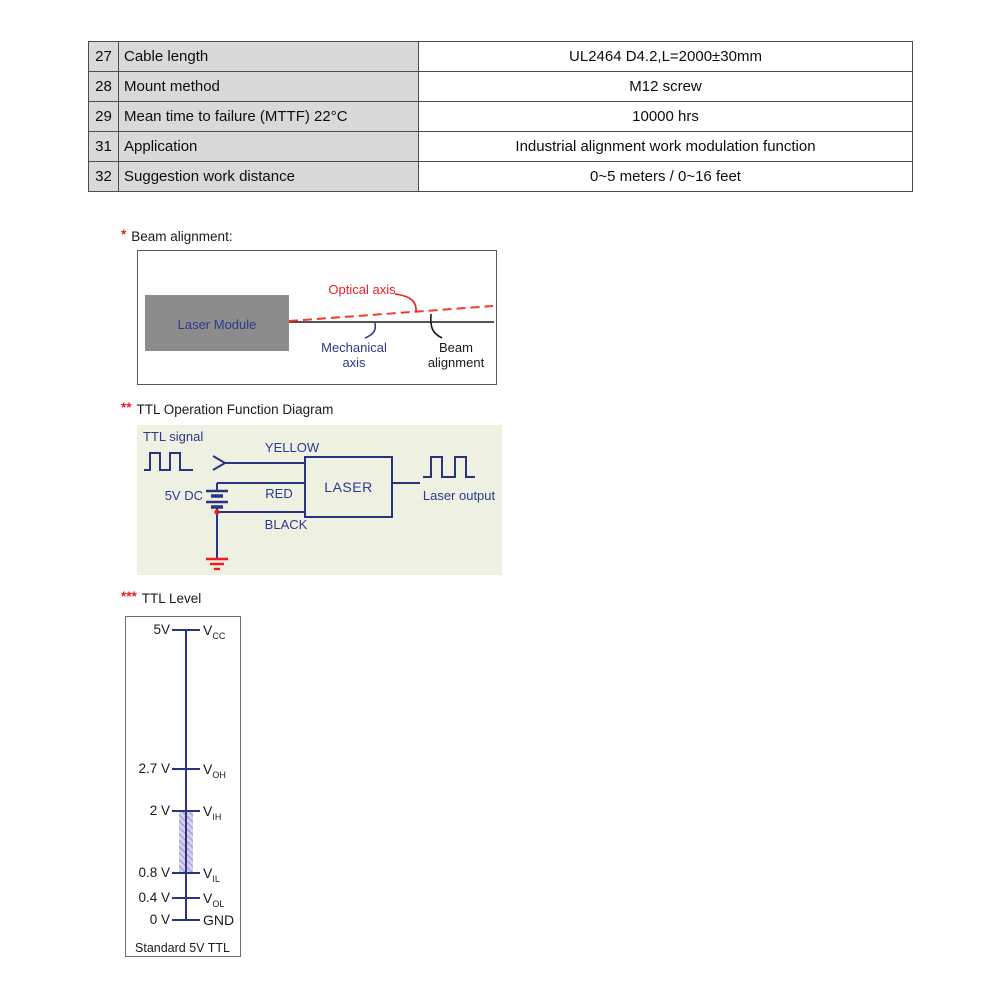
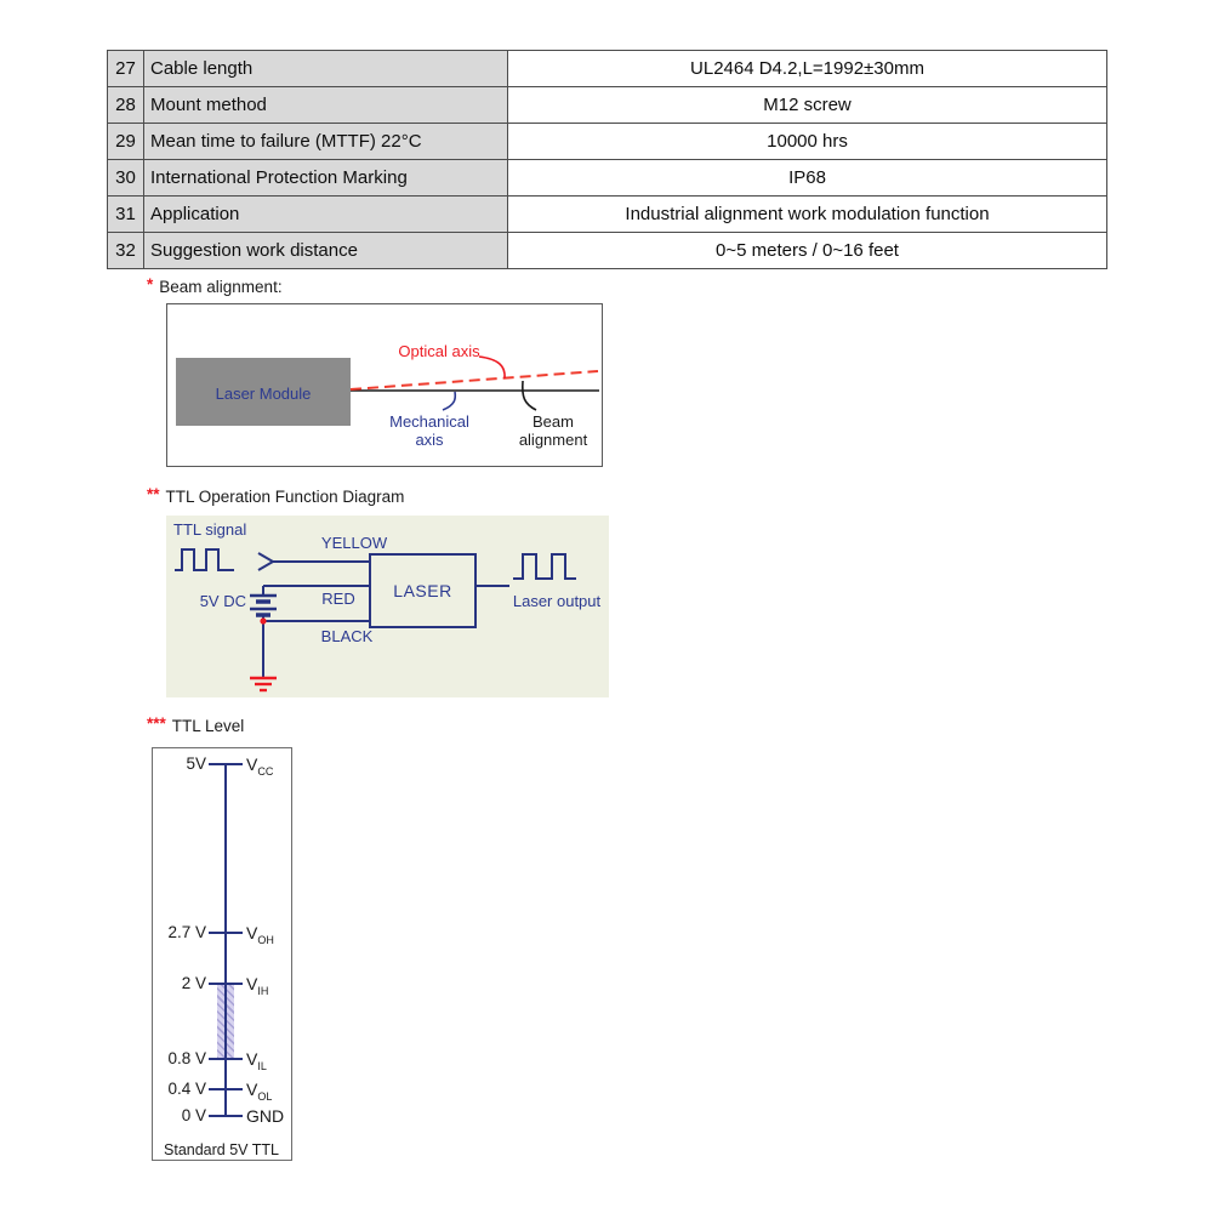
- 27	Cable length	UL2464 D4.2,L=2000±30mm
+ 27	Cable length	UL2464 D4.2,L=1992±30mm
  28	Mount method	M12 screw
  29	Mean time to failure (MTTF) 22°C	10000 hrs
+ 30	International Protection Marking	IP68
  31	Application	Industrial alignment work modulation function
  32	Suggestion work distance	0~5 meters / 0~16 feet
  * Beam alignment:
  Laser Module
  Optical axis
  Mechanical
  axis
  Beam
  alignment
  ** TTL Operation Function Diagram
  TTL signal
  5V DC
  YELLOW
  RED
  BLACK
  LASER
  Laser output
  *** TTL Level
  5V
  VCC
  2.7 V
  VOH
  2 V
  VIH
  0.8 V
  VIL
  0.4 V
  VOL
  0 V
  GND
  Standard 5V TTL
